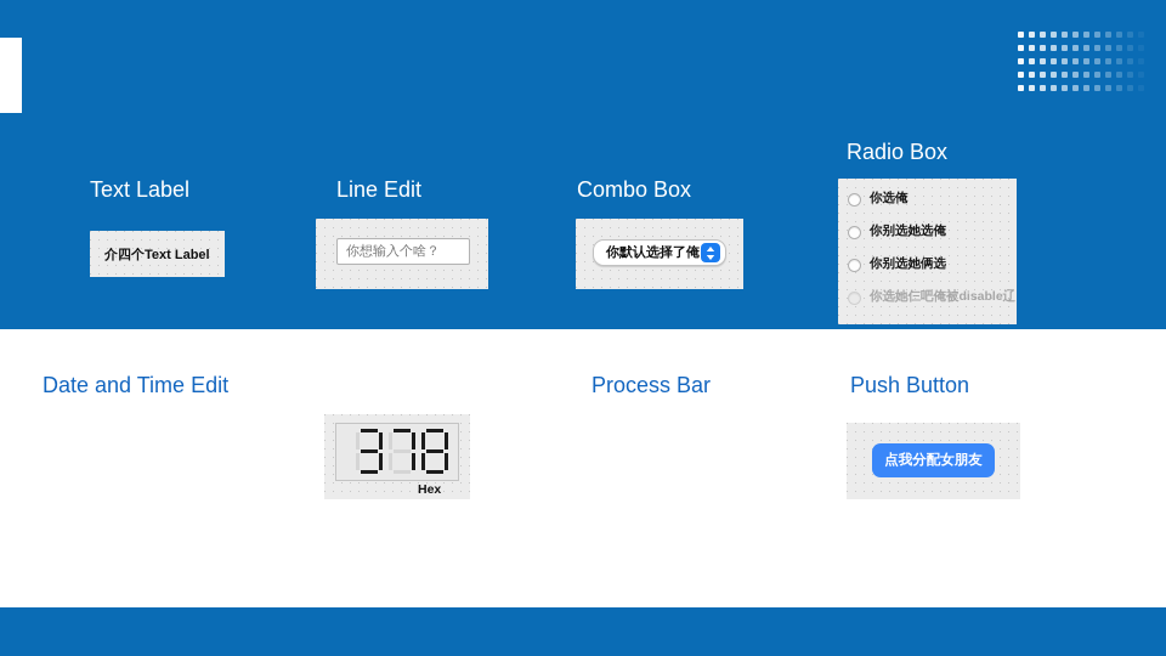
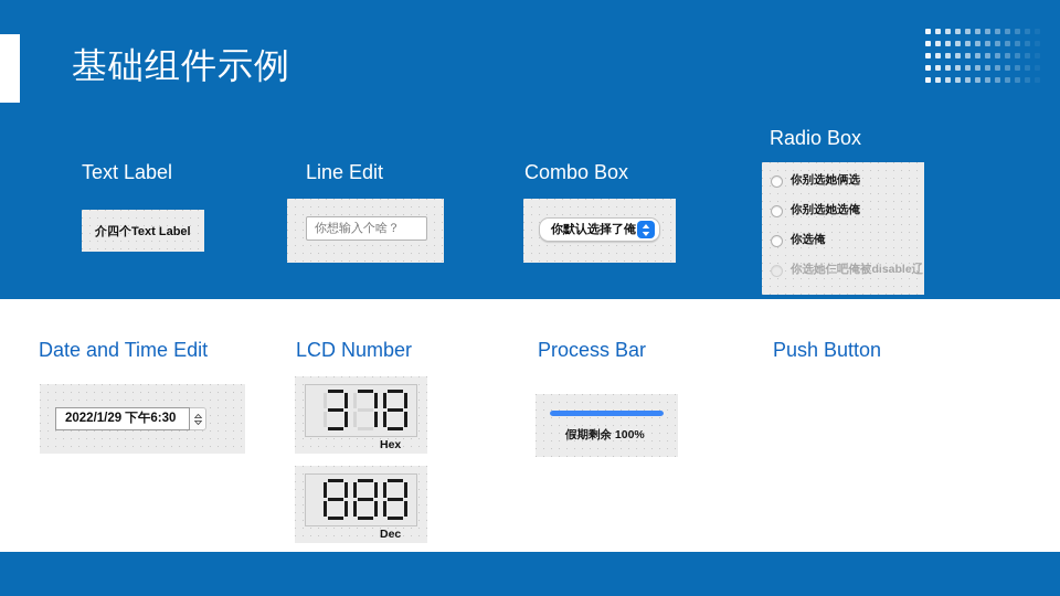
+ 基础组件示例
  Text Label
  介四个Text Label
  Line Edit
  你想输入个啥？
  Combo Box
  你默认选择了俺
  Radio Box
- 你选俺
+ 你别选她俩选
  你别选她选俺
- 你别选她俩选
+ 你选俺
  你选她仨吧俺被disable辽
  Date and Time Edit
+ 2022/1/29 下午6:30
+ LCD Number
  Hex
+ Dec
  Process Bar
+ 假期剩余 100%
  Push Button
- 点我分配女朋友
